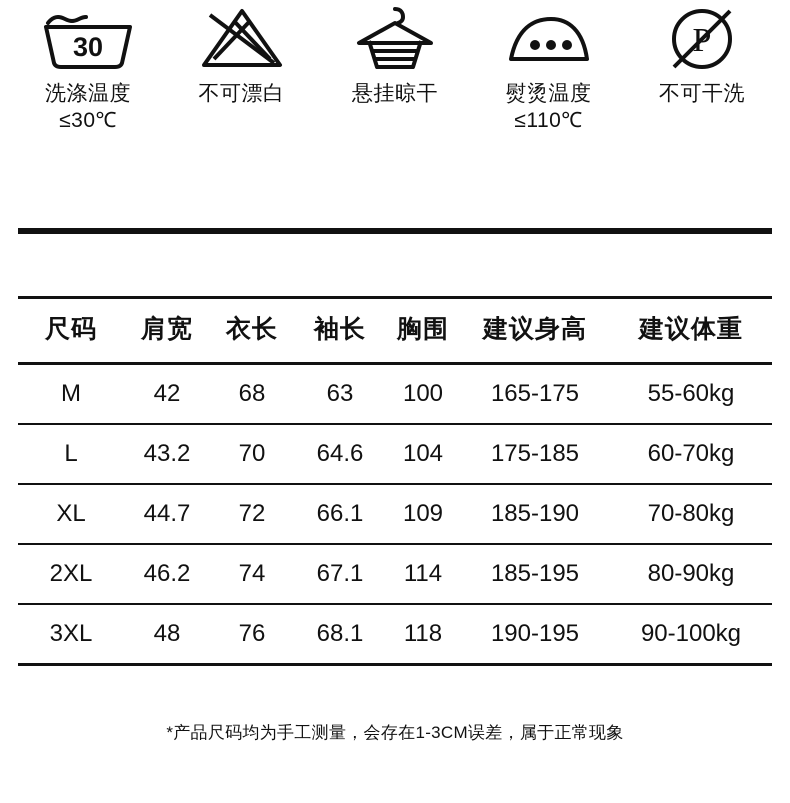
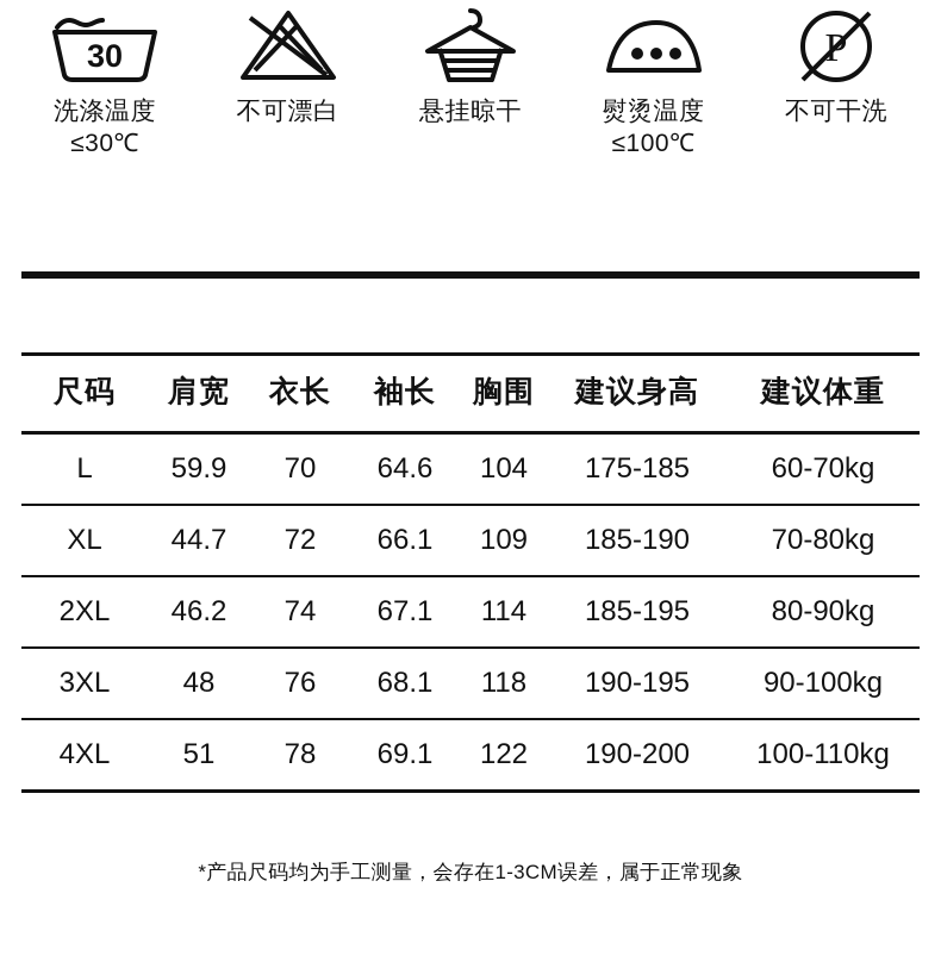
  30
  洗涤温度
  ≤30℃
  不可漂白
  悬挂晾干
  熨烫温度
- ≤110℃
+ ≤100℃
  不可干洗
  尺码	肩宽	衣长	袖长	胸围	建议身高	建议体重
- M	42	68	63	100	165-175	55-60kg
- L	43.2	70	64.6	104	175-185	60-70kg
+ L	59.9	70	64.6	104	175-185	60-70kg
  XL	44.7	72	66.1	109	185-190	70-80kg
  2XL	46.2	74	67.1	114	185-195	80-90kg
  3XL	48	76	68.1	118	190-195	90-100kg
+ 4XL	51	78	69.1	122	190-200	100-110kg
  *产品尺码均为手工测量，会存在1-3CM误差，属于正常现象
